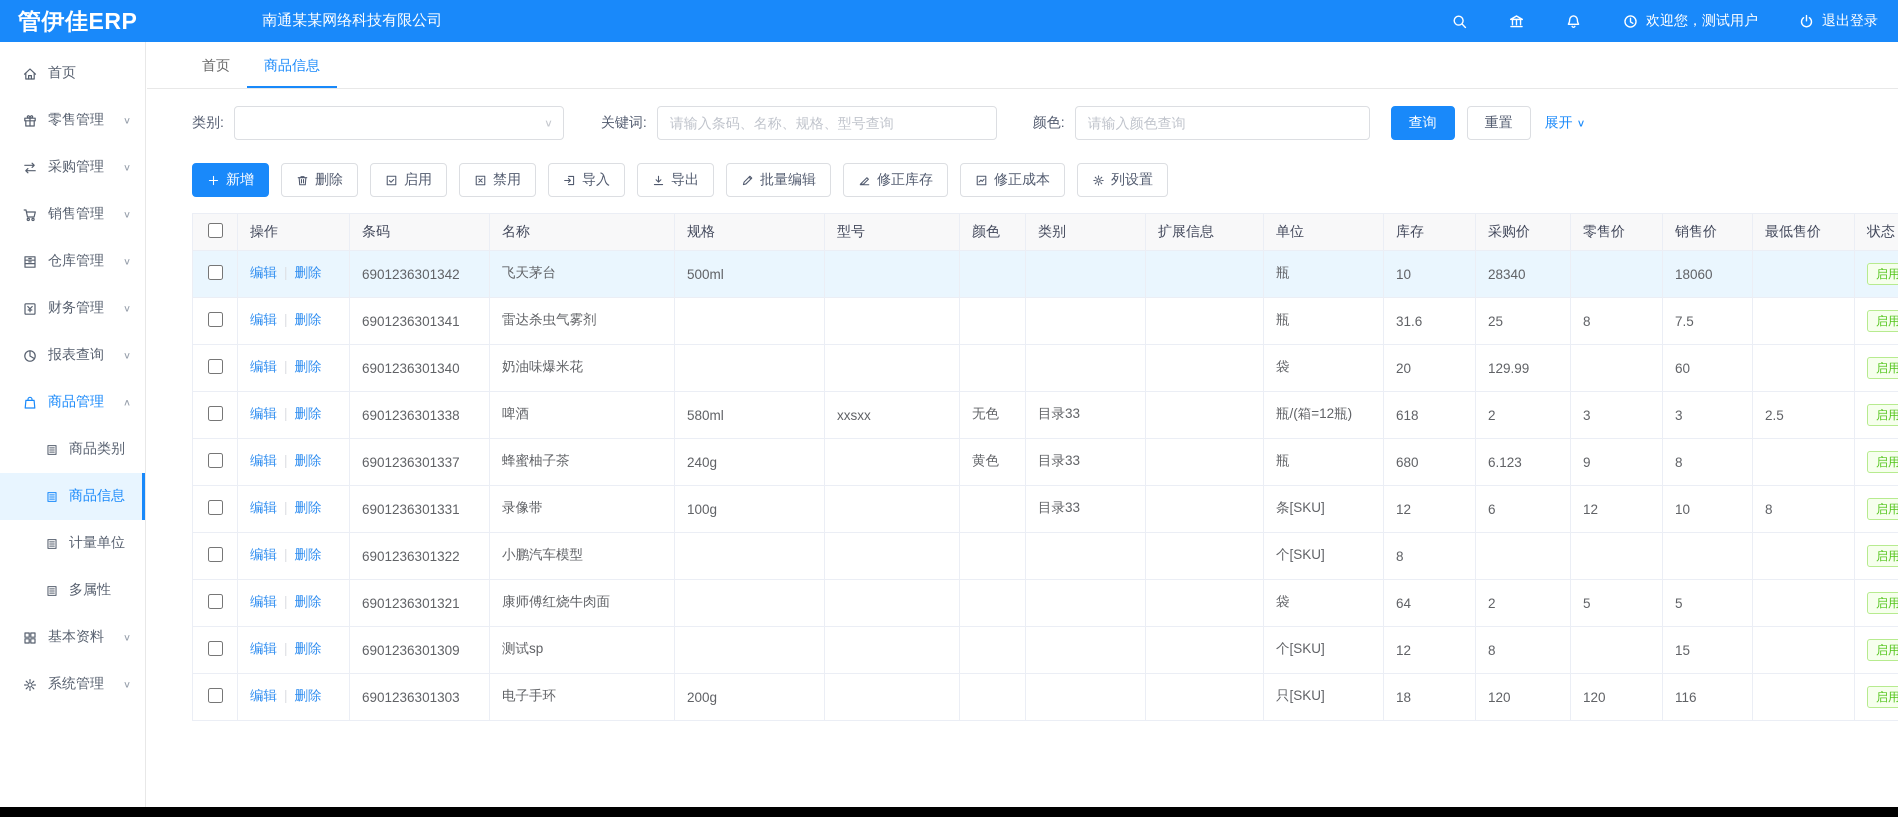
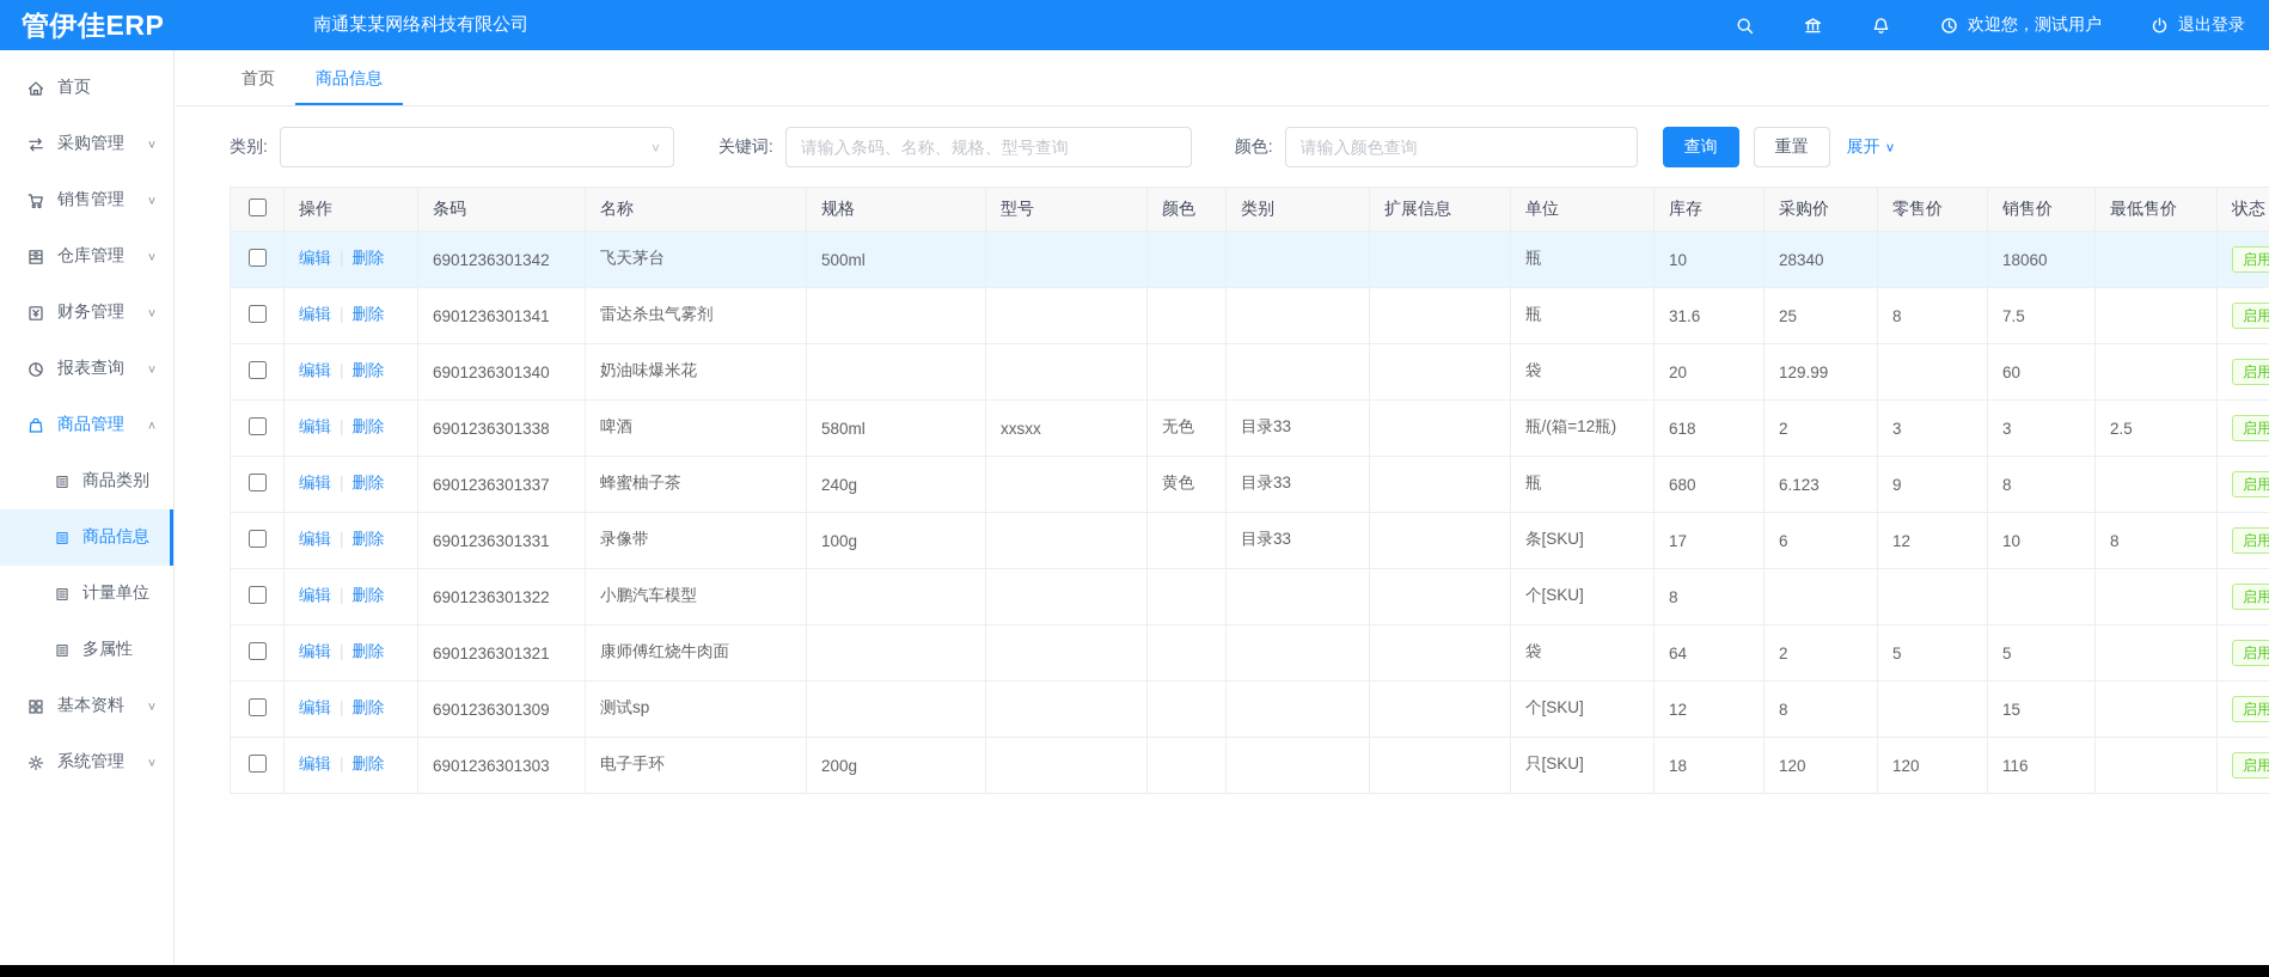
  管伊佳ERP
  南通某某网络科技有限公司
  欢迎您，测试用户
  退出登录
  首页
- 零售管理
  采购管理
  销售管理
  仓库管理
  财务管理
  报表查询
  商品管理
  商品类别
  商品信息
  计量单位
  多属性
  基本资料
  系统管理
  首页
  商品信息
  类别:
  关键词:
  请输入条码、名称、规格、型号查询
  颜色:
  请输入颜色查询
  查询
  重置
  展开
- 新增
- 删除
- 启用
- 禁用
- 导入
- 导出
- 批量编辑
- 修正库存
- 修正成本
- 列设置
  		操作	条码	名称	规格	型号	颜色	类别	扩展信息	单位	库存	采购价	零售价	销售价	最低售价	状态
  	编辑 删除	6901236301342	飞天茅台	500ml					瓶	10	28340		18060		启用
  	编辑 删除	6901236301341	雷达杀虫气雾剂						瓶	31.6	25	8	7.5		启用
  	编辑 删除	6901236301340	奶油味爆米花						袋	20	129.99		60		启用
  	编辑 删除	6901236301338	啤酒	580ml	xxsxx	无色	目录33		瓶/(箱=12瓶)	618	2	3	3	2.5	启用
  	编辑 删除	6901236301337	蜂蜜柚子茶	240g		黄色	目录33		瓶	680	6.123	9	8		启用
- 	编辑 删除	6901236301331	录像带	100g			目录33		条[SKU]	12	6	12	10	8	启用
+ 	编辑 删除	6901236301331	录像带	100g			目录33		条[SKU]	17	6	12	10	8	启用
  	编辑 删除	6901236301322	小鹏汽车模型						个[SKU]	8					启用
  	编辑 删除	6901236301321	康师傅红烧牛肉面						袋	64	2	5	5		启用
  	编辑 删除	6901236301309	测试sp						个[SKU]	12	8		15		启用
  	编辑 删除	6901236301303	电子手环	200g					只[SKU]	18	120	120	116		启用
